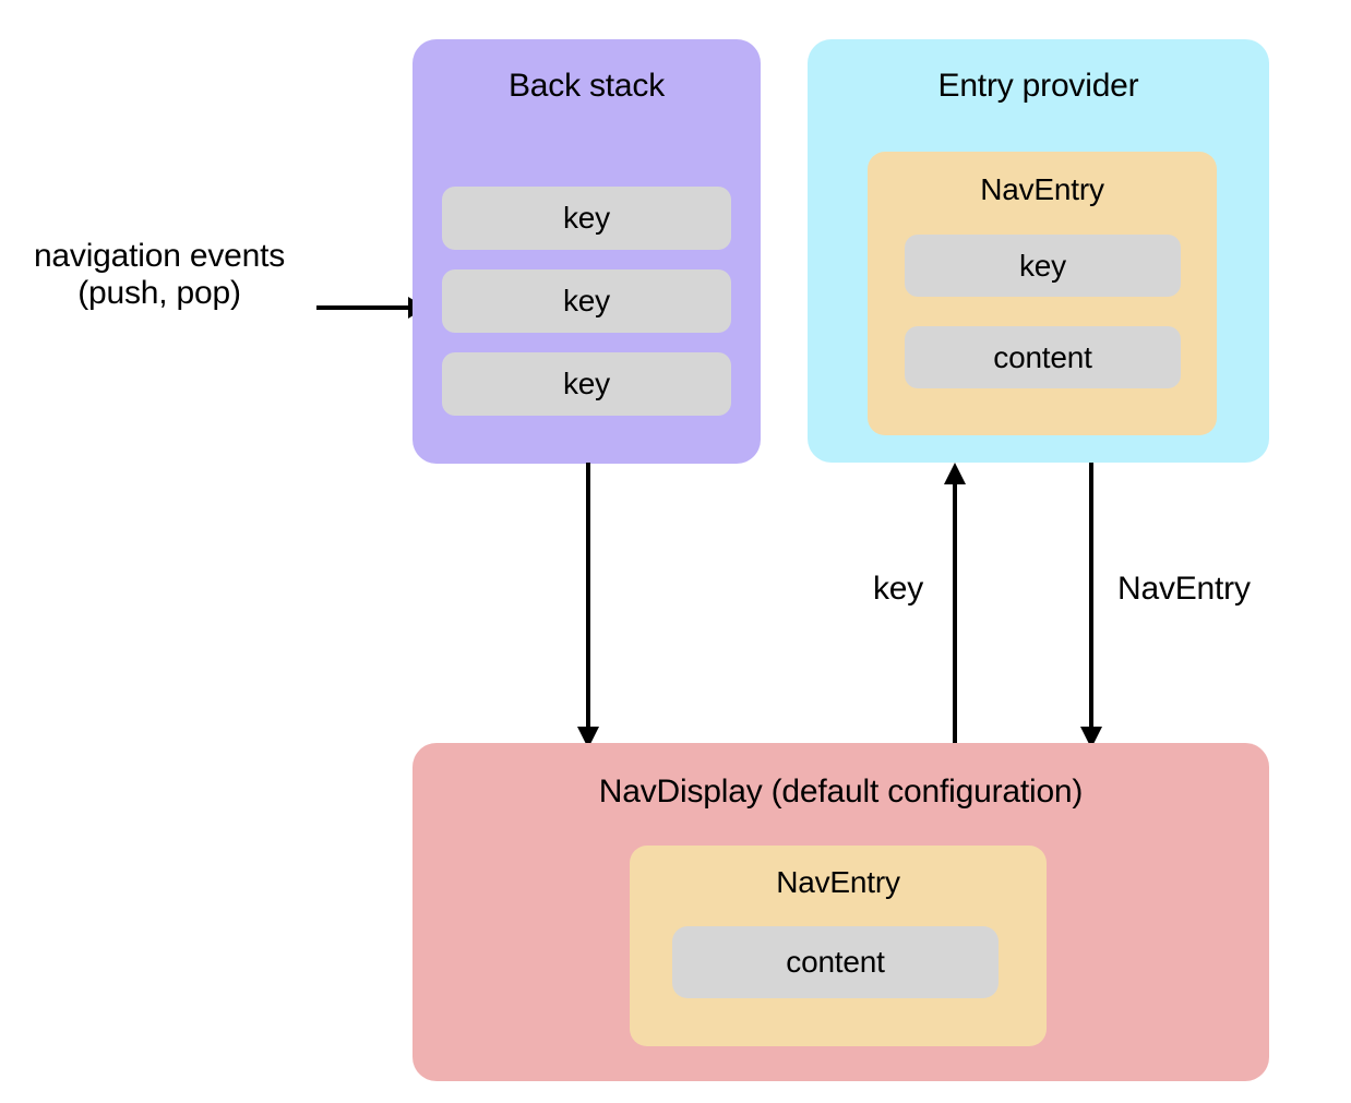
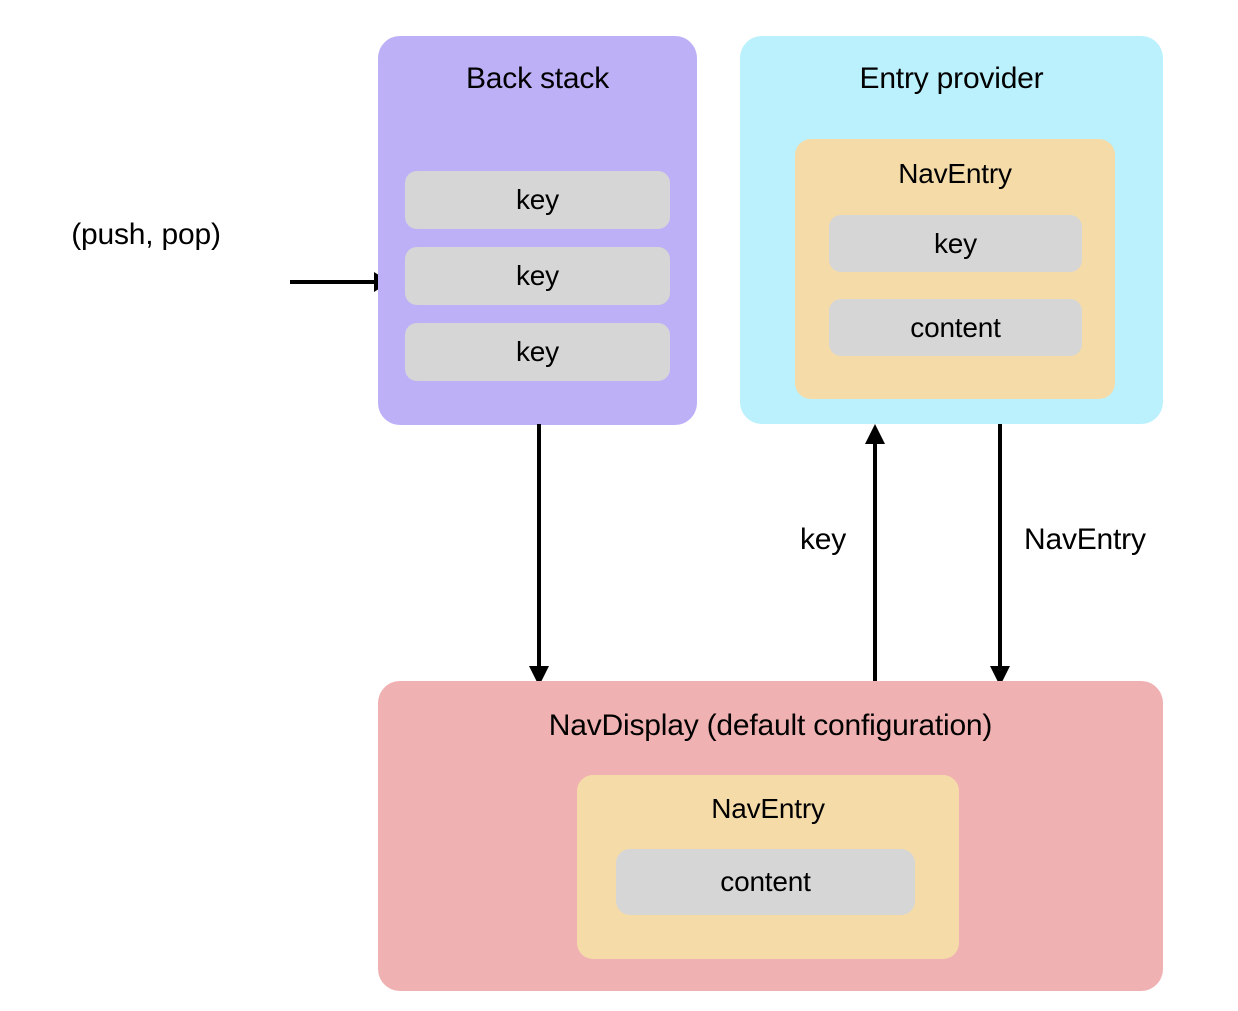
- navigation events
  (push, pop)
  Back stack
  key
  key
  key
  Entry provider
  NavEntry
  key
  content
  key
  NavEntry
  NavDisplay (default configuration)
  NavEntry
  content
